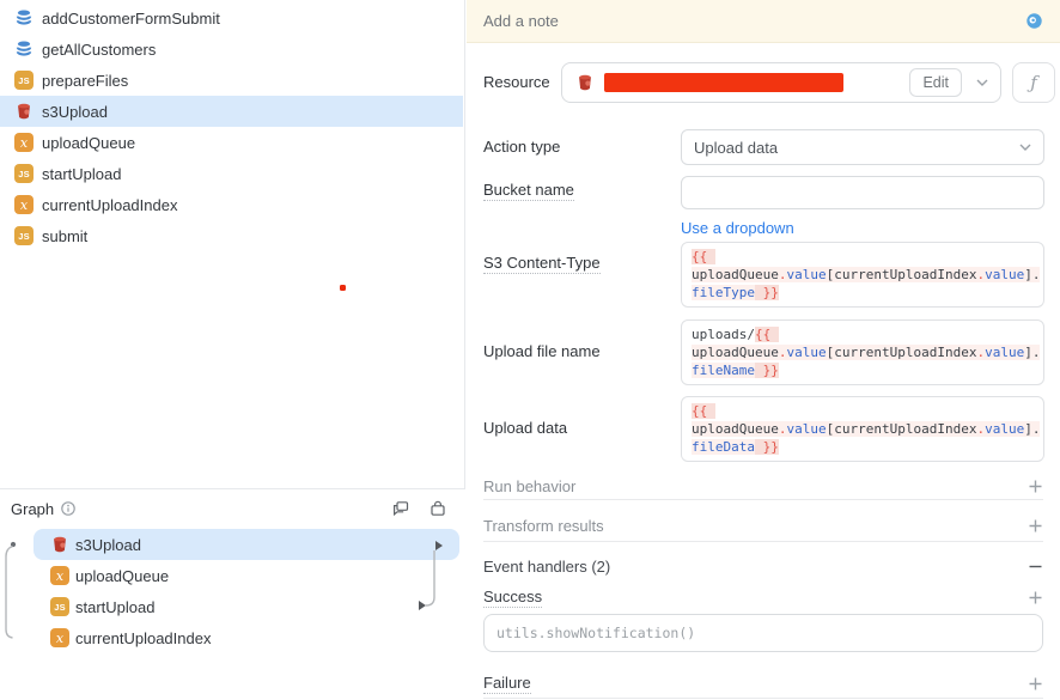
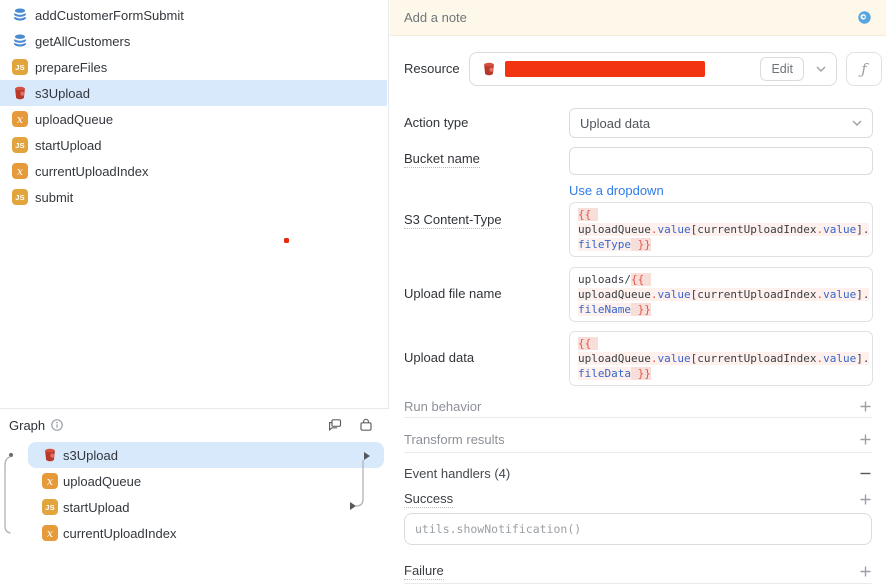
  addCustomerFormSubmit
  getAllCustomers
  JS
  prepareFiles
  s3Upload
  x
  uploadQueue
  JS
  startUpload
  x
  currentUploadIndex
  JS
  submit
  Graph
  s3Upload
  x
  uploadQueue
  JS
  startUpload
  x
  currentUploadIndex
  Add a note
  Resource
  Edit
  ƒ
  Action type
  Upload data
  Bucket name
  Use a dropdown
  S3 Content-Type
  {{
  uploadQueue.value[currentUploadIndex.value].
  fileType }}
  Upload file name
  uploads/{{
  uploadQueue.value[currentUploadIndex.value].
  fileName }}
  Upload data
  {{
  uploadQueue.value[currentUploadIndex.value].
  fileData }}
  Run behavior
  Transform results
- Event handlers (2)
+ Event handlers (4)
  Success
  utils.showNotification()
  Failure
